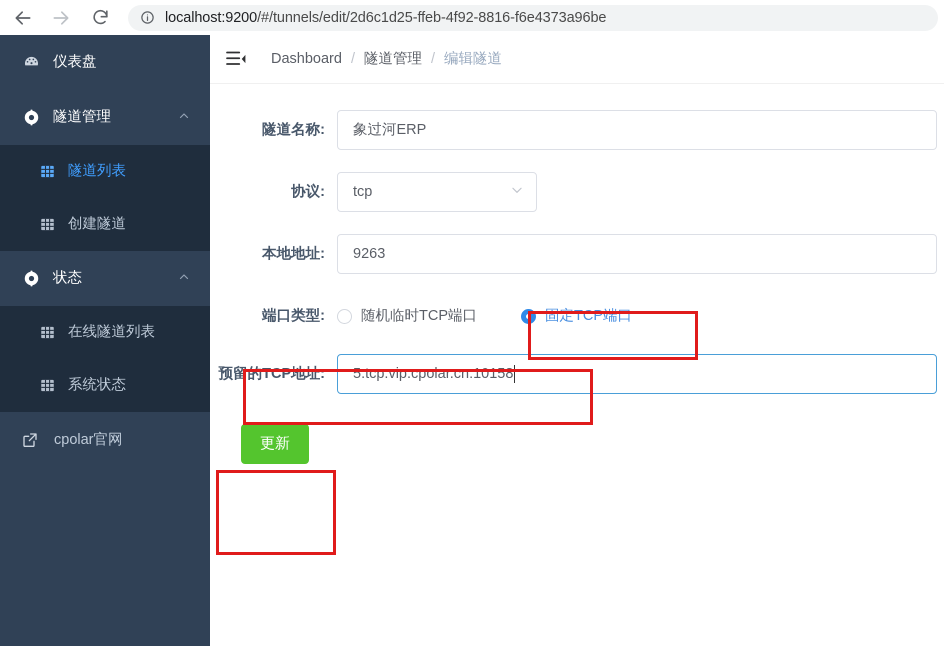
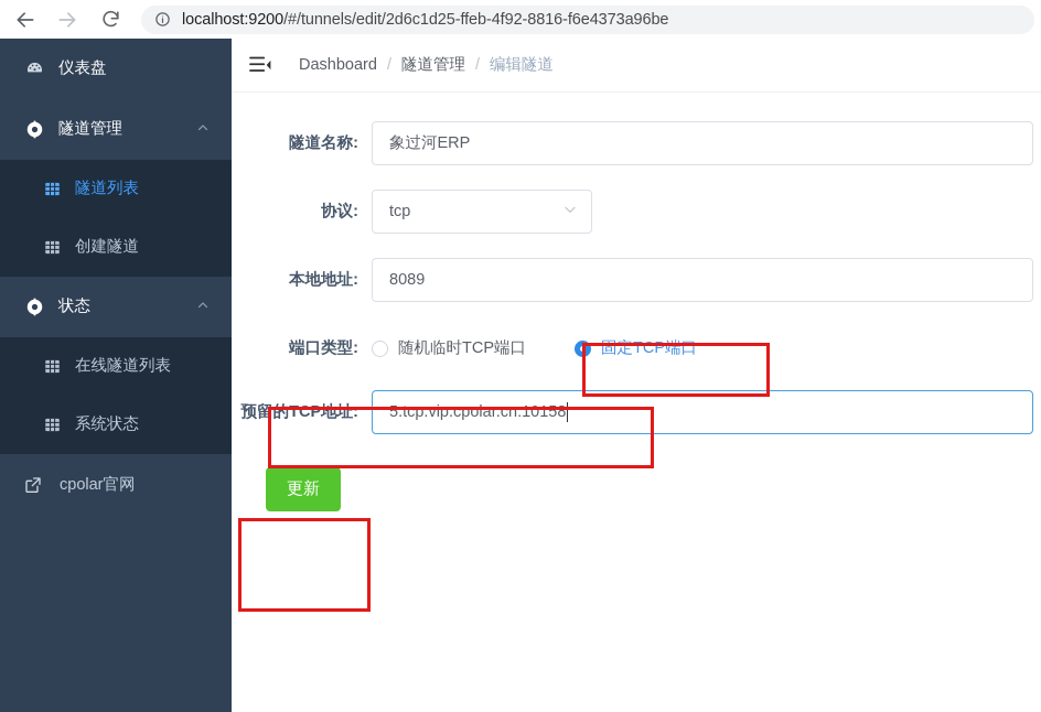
  localhost:9200/#/tunnels/edit/2d6c1d25-ffeb-4f92-8816-f6e4373a96be
  仪表盘
  隧道管理
  隧道列表
  创建隧道
  状态
  在线隧道列表
  系统状态
  cpolar官网
  Dashboard
  /
  隧道管理
  /
  编辑隧道
  隧道名称:
  象过河ERP
  协议:
  tcp
  本地地址:
- 9263
+ 8089
  端口类型:
  随机临时TCP端口
  固定TCP端口
  预留的TCP地址:
  5.tcp.vip.cpolar.cn:10158
  更新
